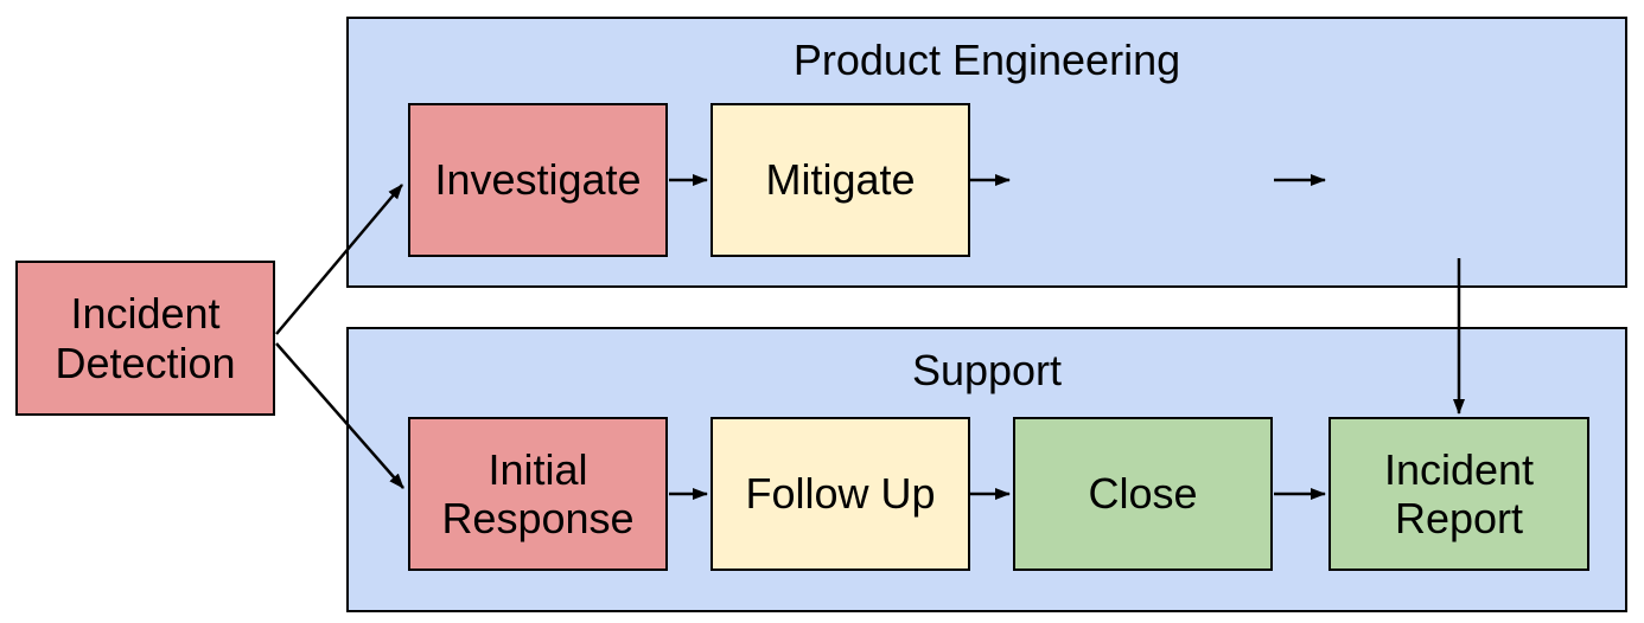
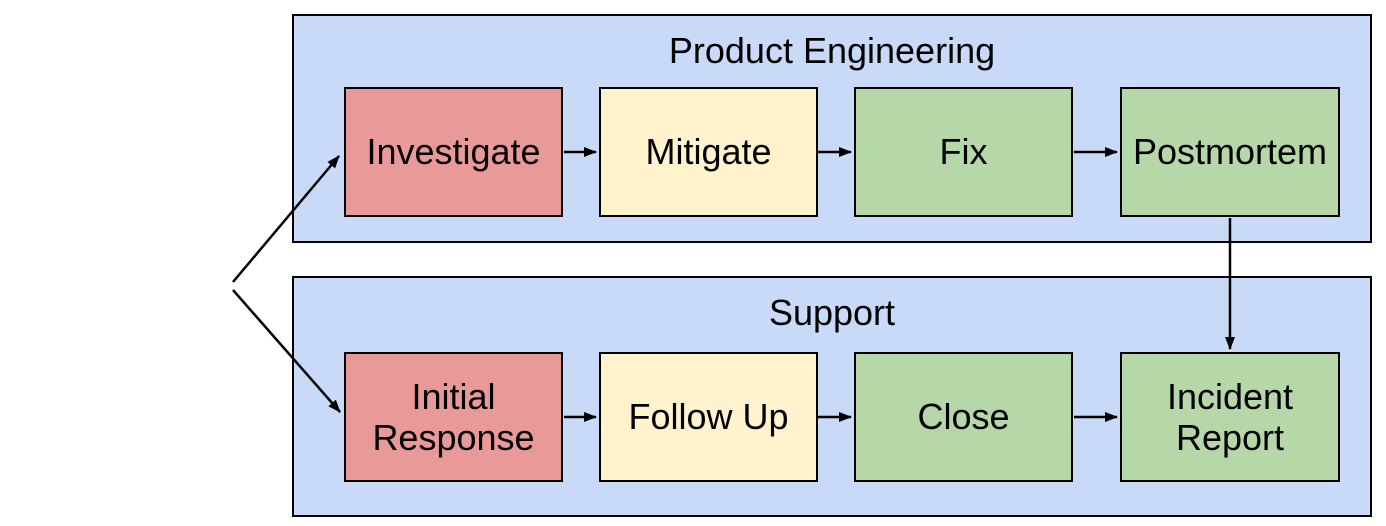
  Product Engineering
  Support
- Incident Detection
  Investigate
  Mitigate
+ Fix
+ Postmortem
  Initial Response
  Follow Up
  Close
  Incident Report
